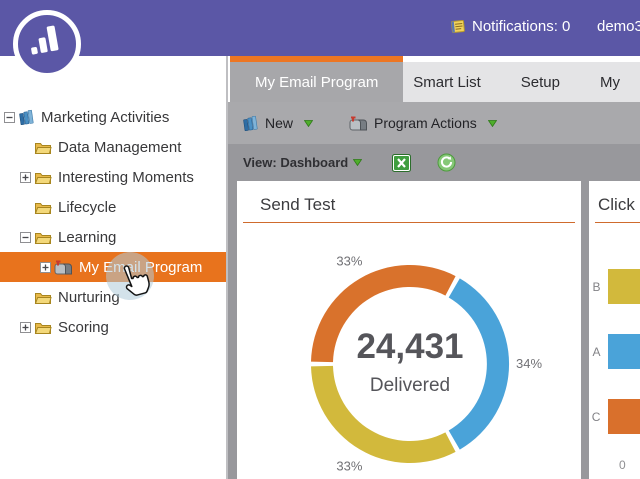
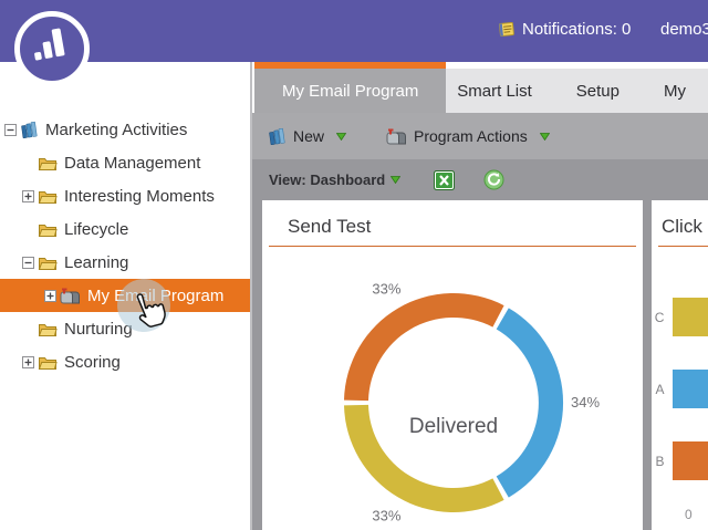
  Notifications: 0
  demo3
  Marketing Activities
  Data Management
  Interesting Moments
  Lifecycle
  Learning
  My Email Program
  Nurturing
  Scoring
  My Email Program
  Smart List
  Setup
  My
  New
  Program Actions
  View: Dashboard
  Send Test
  33%
  34%
  33%
- 24,431
  Delivered
  Click
- B
+ C
  A
- C
+ B
  0
